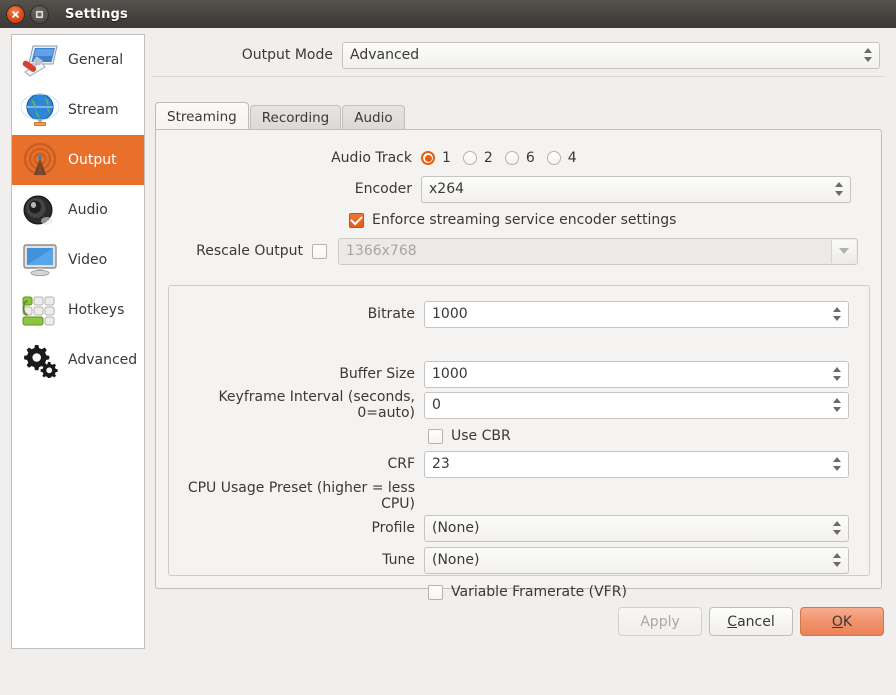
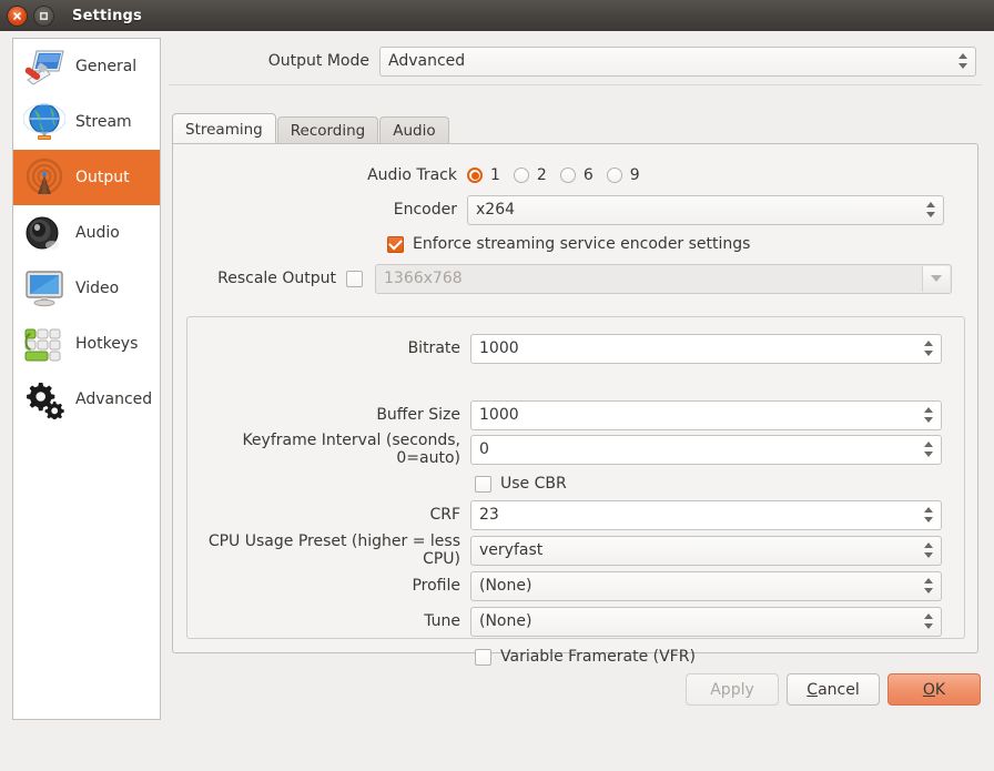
  Settings
  General
  Stream
  Output
  Audio
  Video
  Hotkeys
  Advanced
  Output Mode
  Advanced
  Streaming
  Recording
  Audio
  Audio Track
  1
  2
  6
- 4
+ 9
  Encoder
  x264
  Enforce streaming service encoder settings
  Rescale Output
  1366x768
  Bitrate
  1000
  Buffer Size
  1000
  Keyframe Interval (seconds, 0=auto)
  0
  Use CBR
  CRF
  23
  CPU Usage Preset (higher = less CPU)
+ veryfast
  Profile
  (None)
  Tune
  (None)
  Variable Framerate (VFR)
  Apply
  Cancel
  OK
